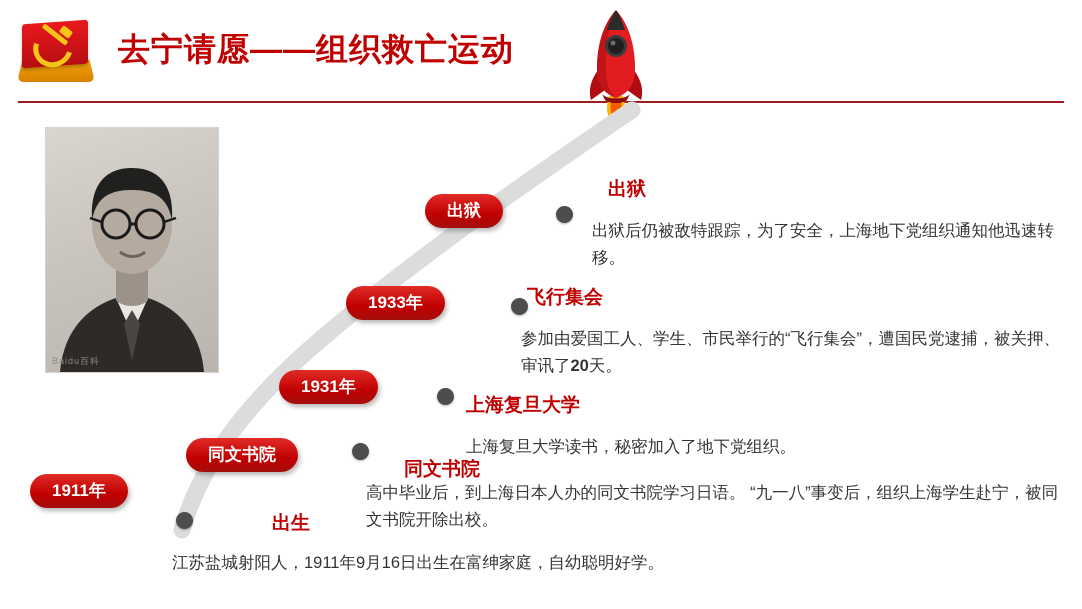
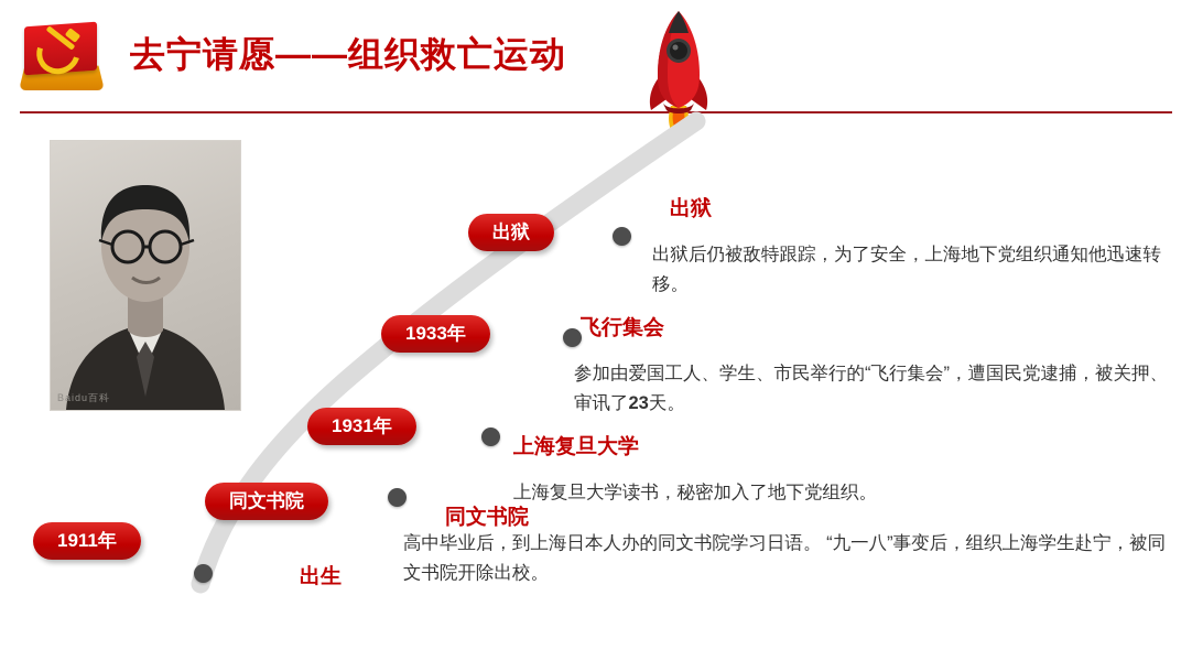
  去宁请愿——组织救亡运动
  Baidu百科
  出狱
  出狱
  出狱后仍被敌特跟踪，为了安全，上海地下党组织通知他迅速转移。
  1933年
  飞行集会
- 参加由爱国工人、学生、市民举行的“飞行集会”，遭国民党逮捕，被关押、审讯了20天。
+ 参加由爱国工人、学生、市民举行的“飞行集会”，遭国民党逮捕，被关押、审讯了23天。
  1931年
  上海复旦大学
  上海复旦大学读书，秘密加入了地下党组织。
  同文书院
  同文书院
  高中毕业后，到上海日本人办的同文书院学习日语。 “九一八”事变后，组织上海学生赴宁，被同文书院开除出校。
  1911年
  出生
- 江苏盐城射阳人，1911年9月16日出生在富绅家庭，自幼聪明好学。
